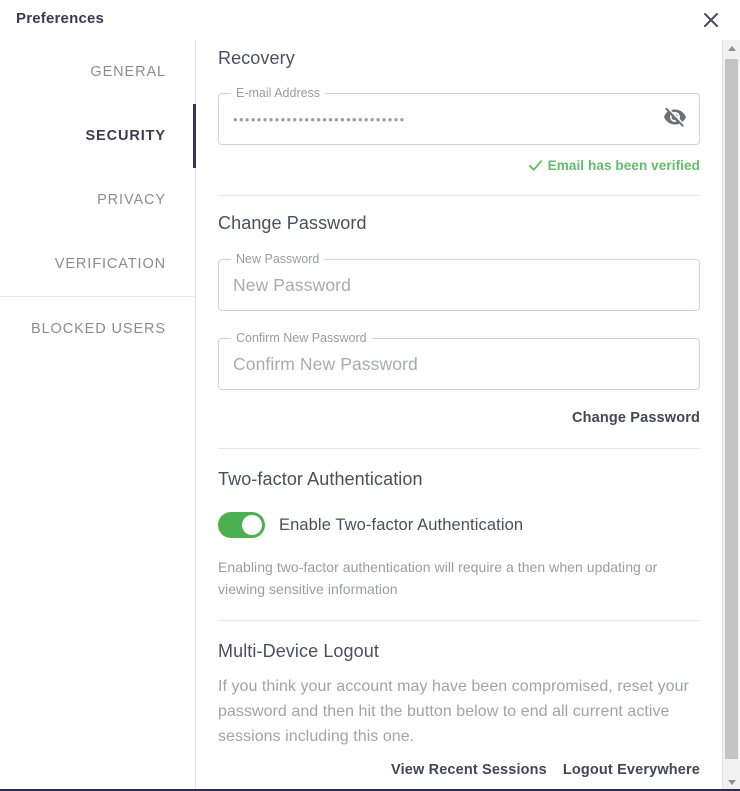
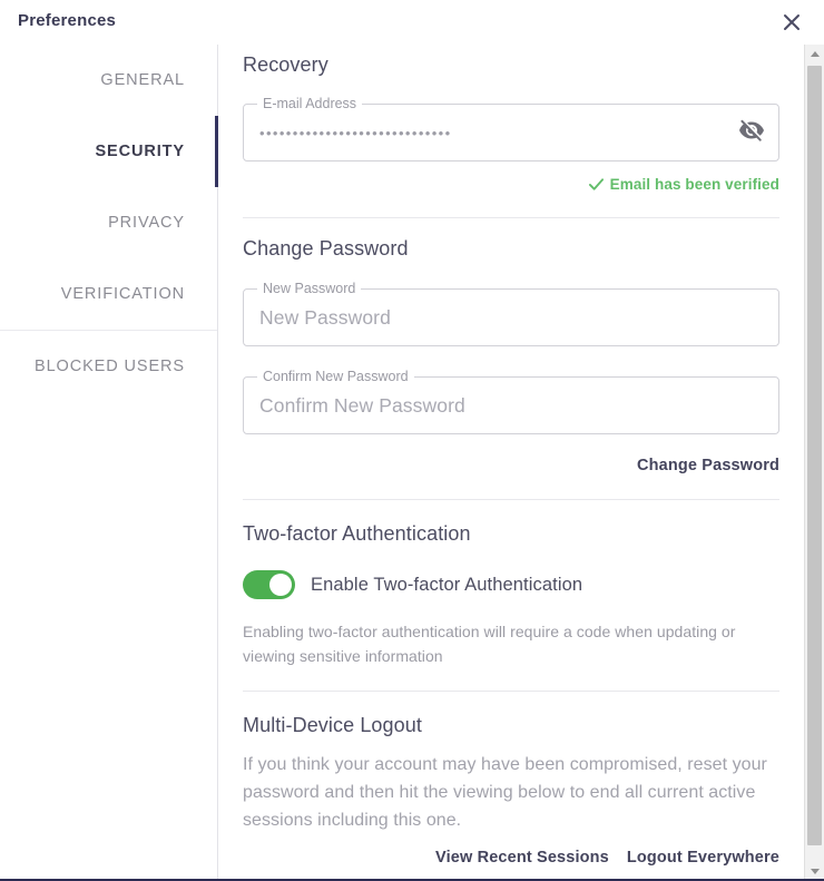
  Preferences
  GENERAL
  SECURITY
  PRIVACY
  VERIFICATION
  BLOCKED USERS
  Recovery
  E-mail Address
  •••••••••••••••••••••••••••••
  Email has been verified
  Change Password
  New Password
  New Password
  Confirm New Password
  Confirm New Password
  Change Password
  Two-factor Authentication
  Enable Two-factor Authentication
- Enabling two-factor authentication will require a then when updating or viewing sensitive information
+ Enabling two-factor authentication will require a code when updating or viewing sensitive information
  Multi-Device Logout
- If you think your account may have been compromised, reset your password and then hit the button below to end all current active sessions including this one.
+ If you think your account may have been compromised, reset your password and then hit the viewing below to end all current active sessions including this one.
  View Recent Sessions
  Logout Everywhere
